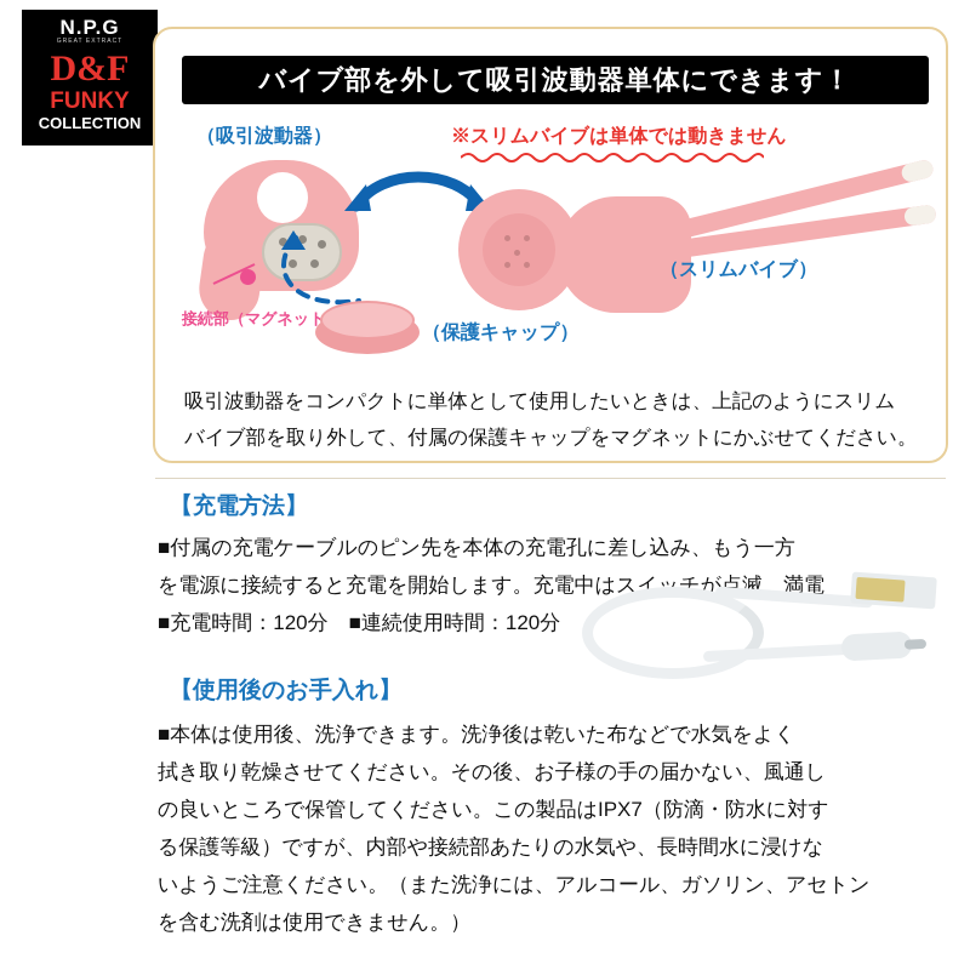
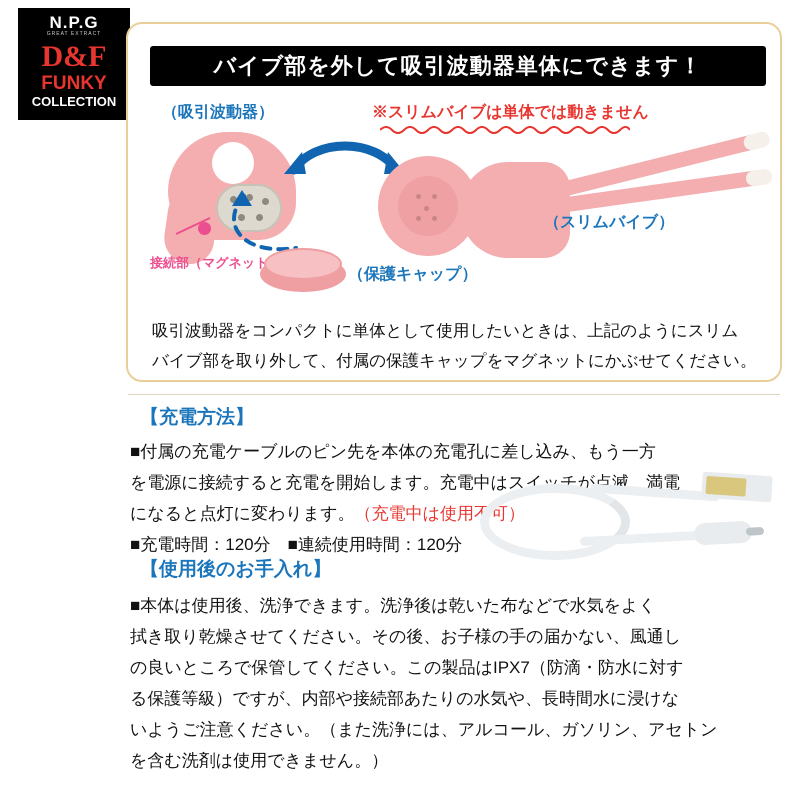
  N.P.G
  D&F
  FUNKY
  COLLECTION
  バイブ部を外して吸引波動器単体にできます！
  （吸引波動器）
  ※スリムバイブは単体では動きません
  接続部（マグネット
  （保護キャップ）
  （スリムバイブ）
  吸引波動器をコンパクトに単体として使用したいときは、上記のようにスリム
  バイブ部を取り外して、付属の保護キャップをマグネットにかぶせてください。
  【充電方法】
  ■付属の充電ケーブルのピン先を本体の充電孔に差し込み、もう一方
  を電源に接続すると充電を開始します。充電中はスイッチが点滅、満電
+ になると点灯に変わります。（充電中は使用不可）
  ■充電時間：120分 ■連続使用時間：120分
  【使用後のお手入れ】
  ■本体は使用後、洗浄できます。洗浄後は乾いた布などで水気をよく
  拭き取り乾燥させてください。その後、お子様の手の届かない、風通し
  の良いところで保管してください。この製品はIPX7（防滴・防水に対す
  る保護等級）ですが、内部や接続部あたりの水気や、長時間水に浸けな
  いようご注意ください。（また洗浄には、アルコール、ガソリン、アセトン
  を含む洗剤は使用できません。）
